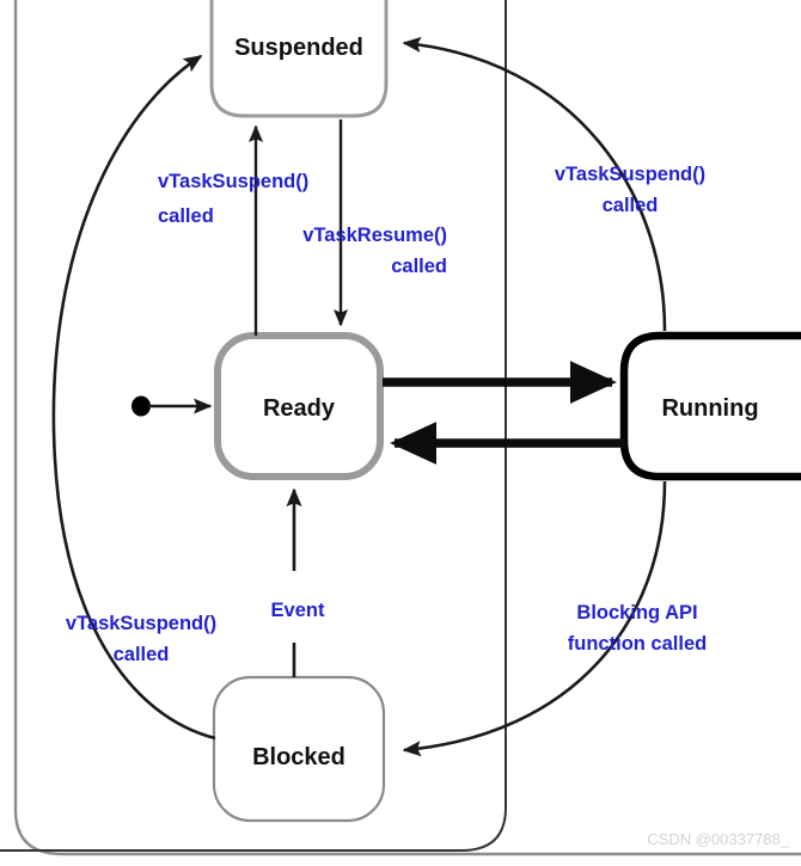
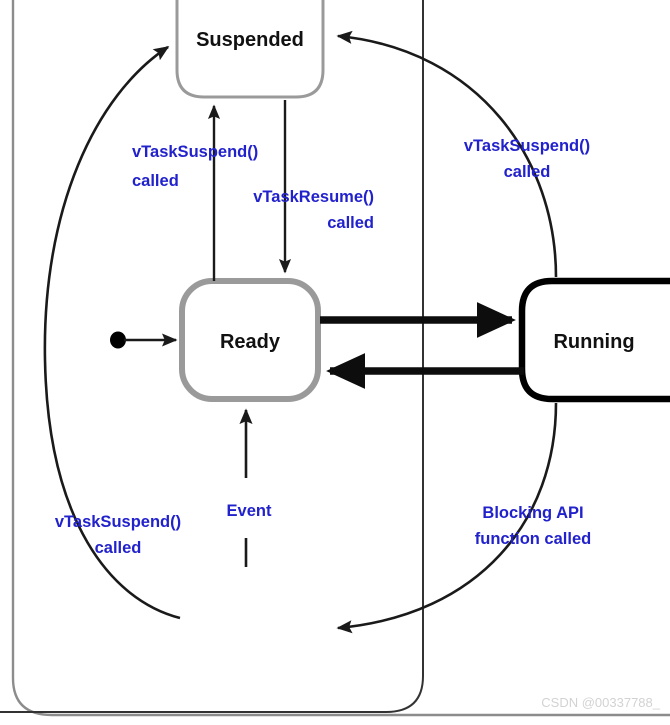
  Suspended
  Ready
  Running
- Blocked
  vTaskSuspend()
  called
  vTaskResume()
  called
  vTaskSuspend()
  called
  vTaskSuspend()
  called
  Blocking API
  function called
  Event
  CSDN @00337788_
